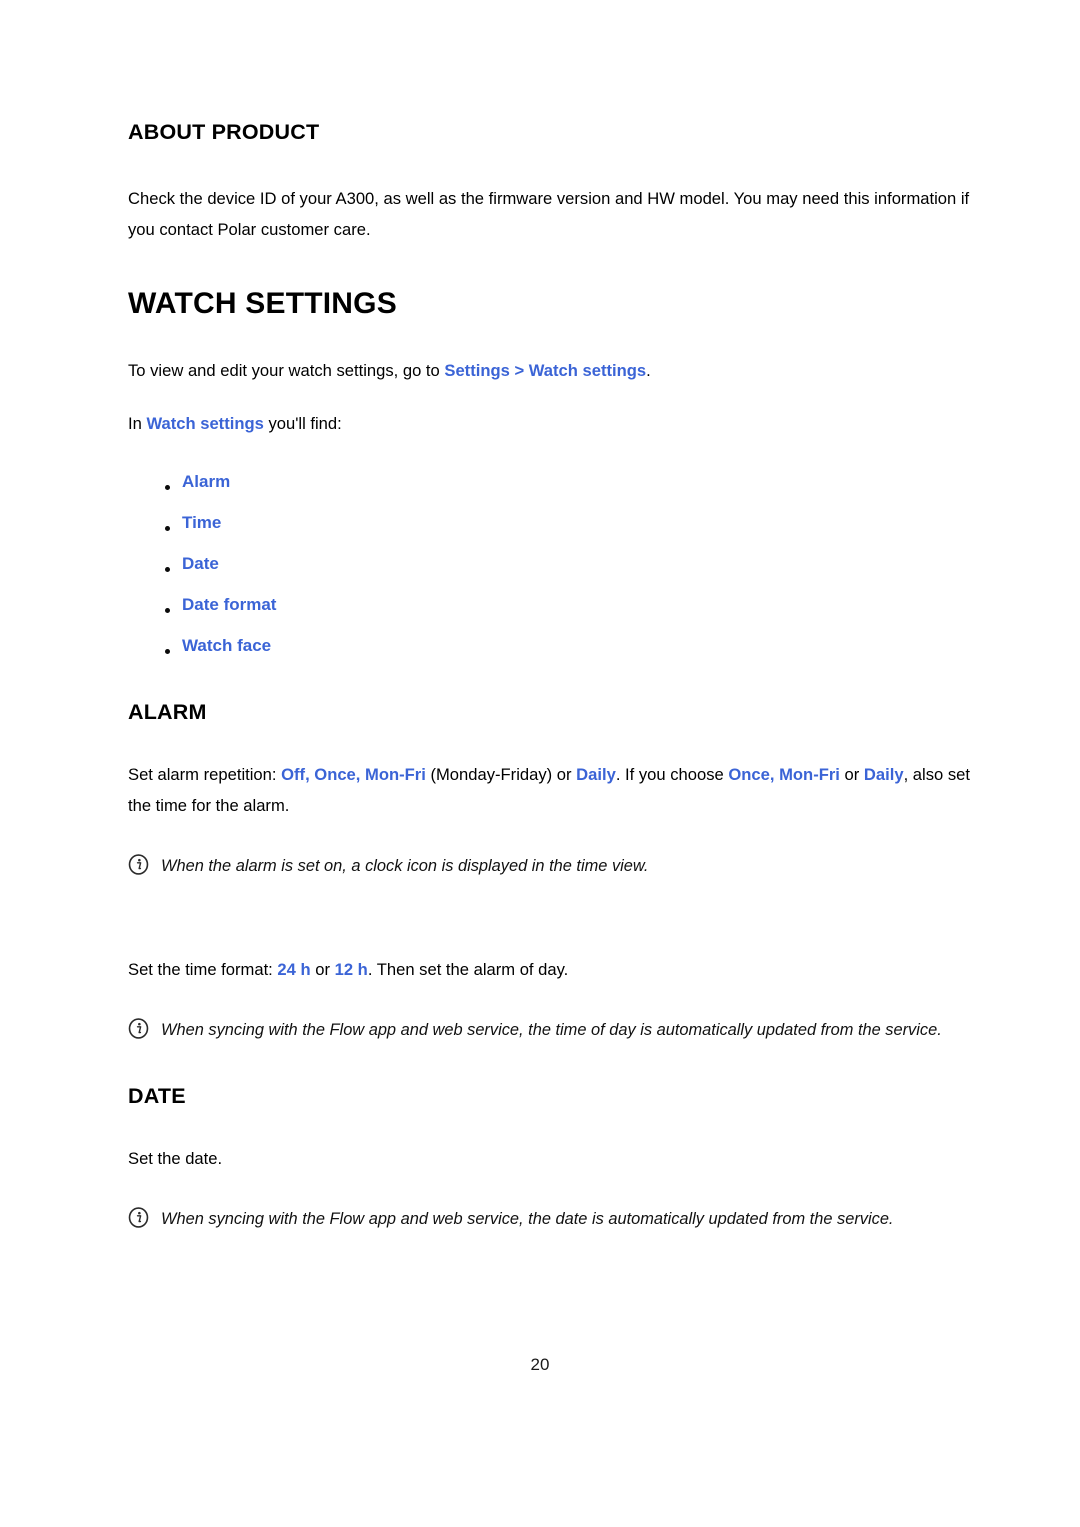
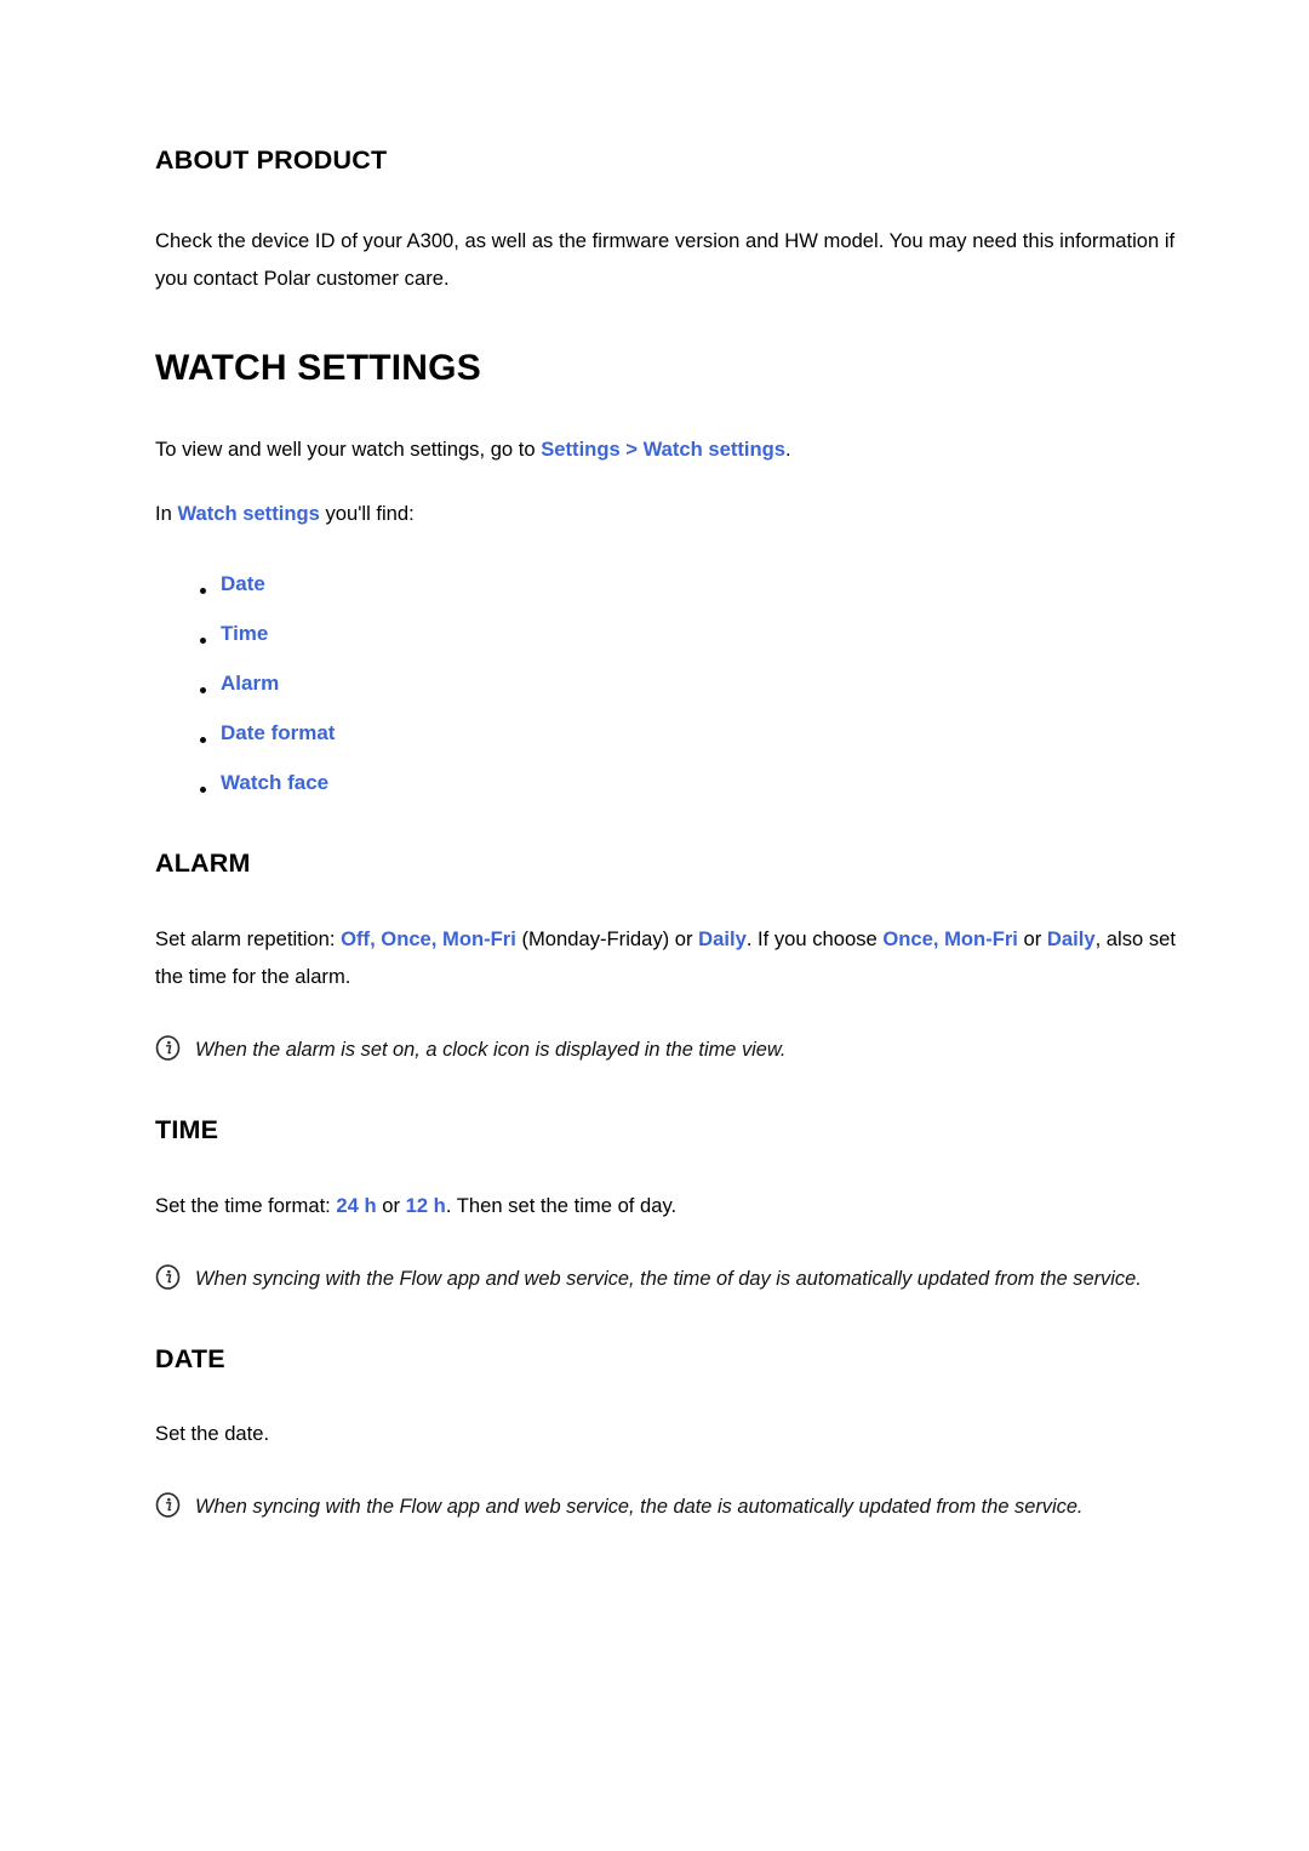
  ABOUT PRODUCT
  Check the device ID of your A300, as well as the firmware version and HW model. You may need this information if you contact Polar customer care.
  WATCH SETTINGS
- To view and edit your watch settings, go to Settings > Watch settings.
+ To view and well your watch settings, go to Settings > Watch settings.
  In Watch settings you'll find:
- Alarm
+ Date
  Time
- Date
+ Alarm
  Date format
  Watch face
  ALARM
  Set alarm repetition: Off, Once, Mon-Fri (Monday-Friday) or Daily. If you choose Once, Mon-Fri or Daily, also set the time for the alarm.
  When the alarm is set on, a clock icon is displayed in the time view.
+ TIME
- Set the time format: 24 h or 12 h. Then set the alarm of day.
+ Set the time format: 24 h or 12 h. Then set the time of day.
  When syncing with the Flow app and web service, the time of day is automatically updated from the service.
  DATE
  Set the date.
  When syncing with the Flow app and web service, the date is automatically updated from the service.
- 20
